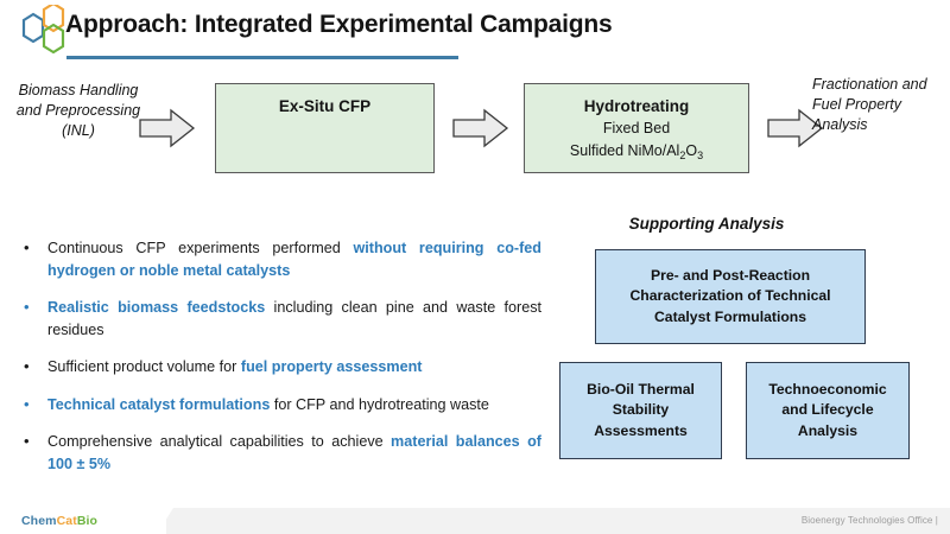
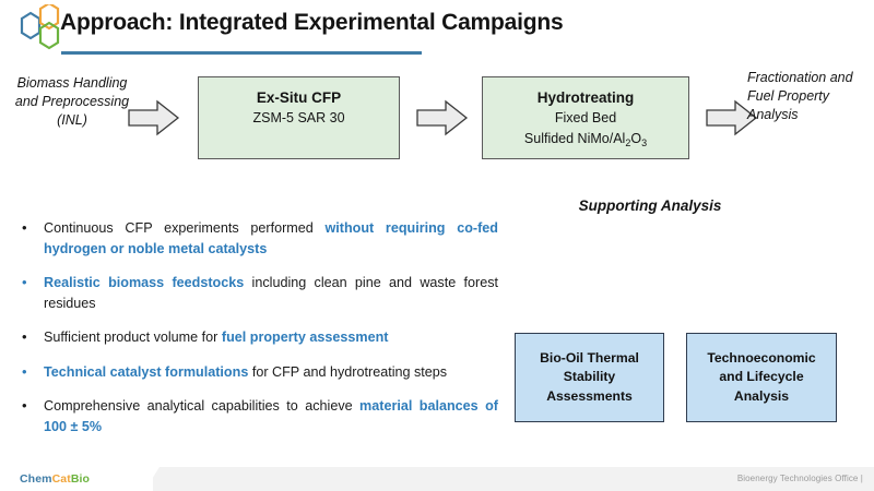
  Approach: Integrated Experimental Campaigns
  Biomass Handling and Preprocessing (INL)
  Ex-Situ CFP
+ ZSM-5 SAR 30
  Hydrotreating
  Fixed Bed
  Sulfided NiMo/Al2O3
  Fractionation and Fuel Property Analysis
  •
  Continuous CFP experiments performed without requiring co-fed hydrogen or noble metal catalysts
  •
  Realistic biomass feedstocks including clean pine and waste forest residues
  •
  Sufficient product volume for fuel property assessment
  •
- Technical catalyst formulations for CFP and hydrotreating waste
+ Technical catalyst formulations for CFP and hydrotreating steps
  •
  Comprehensive analytical capabilities to achieve material balances of 100 ± 5%
  Supporting Analysis
- Pre- and Post-Reaction Characterization of Technical Catalyst Formulations
  Bio-Oil Thermal Stability Assessments
  Technoeconomic and Lifecycle Analysis
  ChemCatBio
  Bioenergy Technologies Office |
